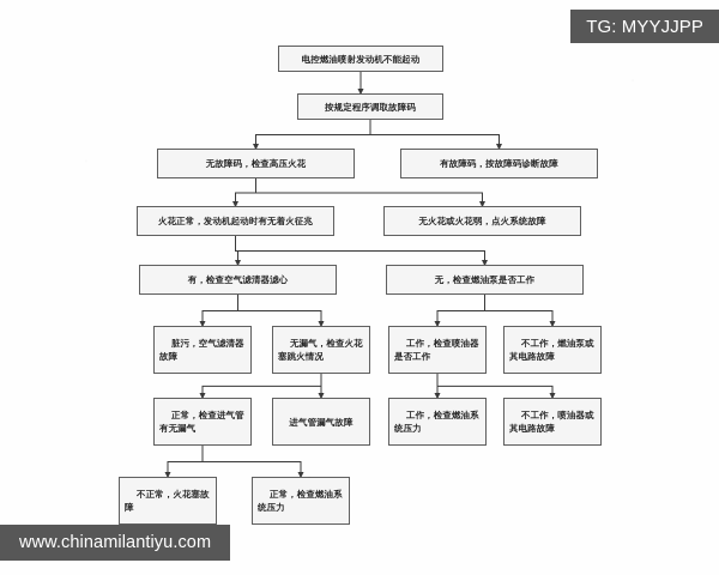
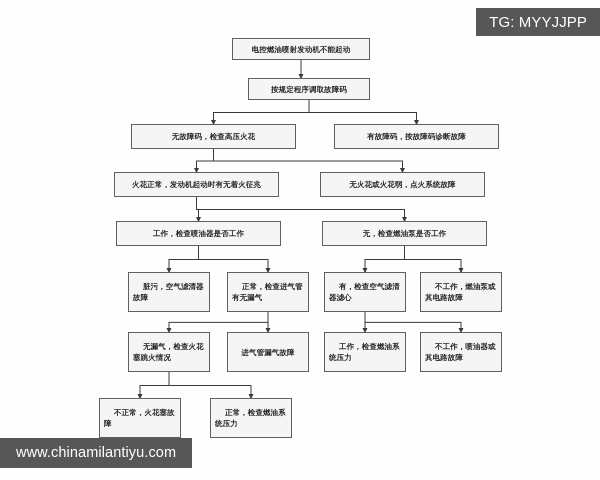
  电控燃油喷射发动机不能起动
  按规定程序调取故障码
  无故障码，检查高压火花
  有故障码，按故障码诊断故障
  火花正常，发动机起动时有无着火征兆
  无火花或火花弱，点火系统故障
- 有，检查空气滤清器滤心
+ 工作，检查喷油器是否工作
  无，检查燃油泵是否工作
  脏污，空气滤清器故障
- 无漏气，检查火花塞跳火情况
+ 正常，检查进气管有无漏气
- 工作，检查喷油器是否工作
+ 有，检查空气滤清器滤心
  不工作，燃油泵或其电路故障
- 正常，检查进气管有无漏气
+ 无漏气，检查火花塞跳火情况
  进气管漏气故障
  工作，检查燃油系统压力
  不工作，喷油器或其电路故障
  不正常，火花塞故障
  正常，检查燃油系统压力
  TG: MYYJJPP
  www.chinamilantiyu.com
